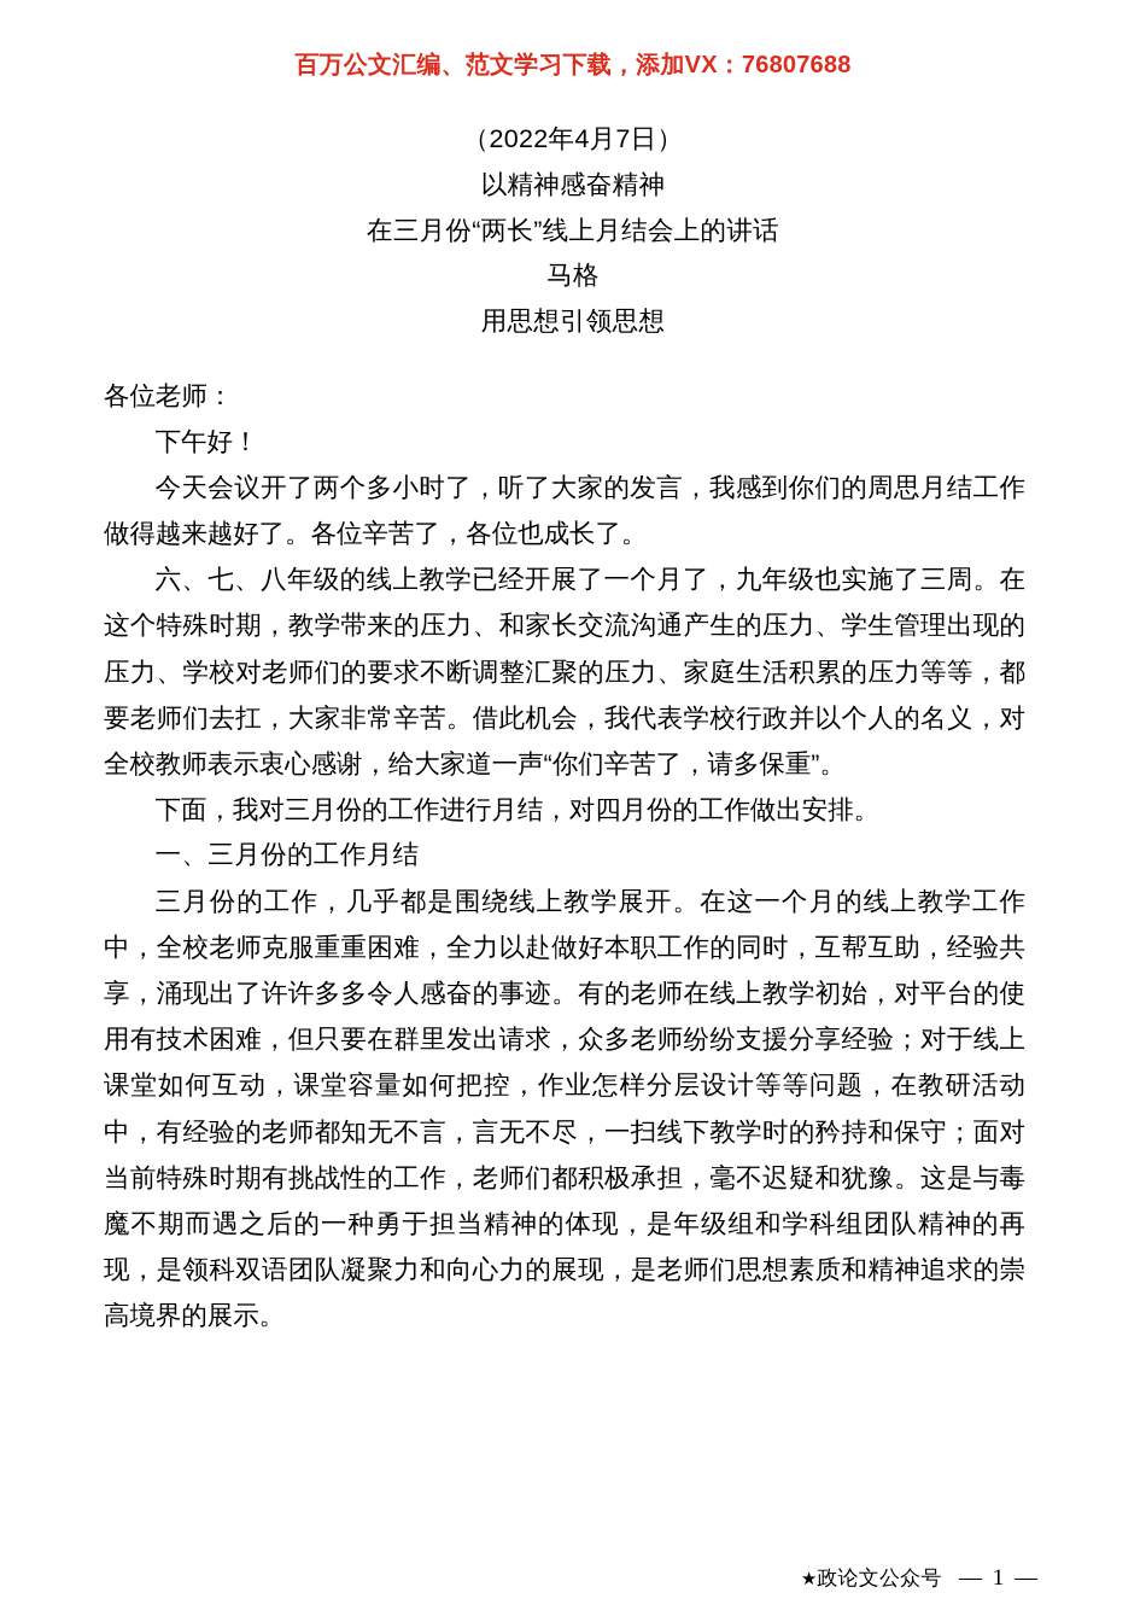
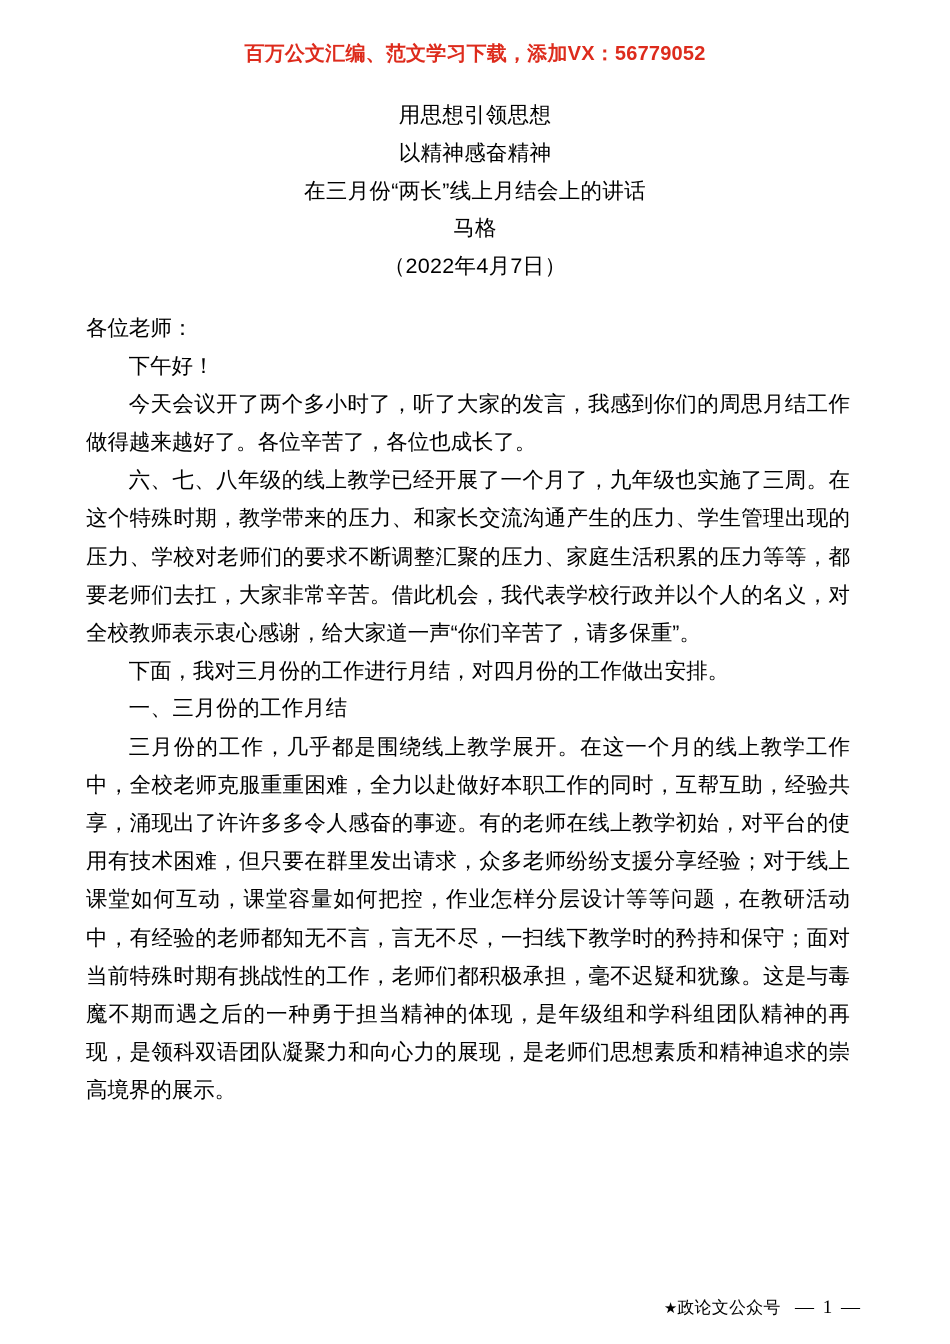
- 百万公文汇编、范文学习下载，添加VX：76807688
+ 百万公文汇编、范文学习下载，添加VX：56779052
- （2022年4月7日）
+ 用思想引领思想
  以精神感奋精神
  在三月份“两长”线上月结会上的讲话
  马格
- 用思想引领思想
+ （2022年4月7日）
  各位老师：
  下午好！
  今天会议开了两个多小时了，听了大家的发言，我感到你们的周思月结工作做得越来越好了。各位辛苦了，各位也成长了。
  六、七、八年级的线上教学已经开展了一个月了，九年级也实施了三周。在这个特殊时期，教学带来的压力、和家长交流沟通产生的压力、学生管理出现的压力、学校对老师们的要求不断调整汇聚的压力、家庭生活积累的压力等等，都要老师们去扛，大家非常辛苦。借此机会，我代表学校行政并以个人的名义，对全校教师表示衷心感谢，给大家道一声“你们辛苦了，请多保重”。
  下面，我对三月份的工作进行月结，对四月份的工作做出安排。
  一、三月份的工作月结
  三月份的工作，几乎都是围绕线上教学展开。在这一个月的线上教学工作中，全校老师克服重重困难，全力以赴做好本职工作的同时，互帮互助，经验共享，涌现出了许许多多令人感奋的事迹。有的老师在线上教学初始，对平台的使用有技术困难，但只要在群里发出请求，众多老师纷纷支援分享经验；对于线上课堂如何互动，课堂容量如何把控，作业怎样分层设计等等问题，在教研活动中，有经验的老师都知无不言，言无不尽，一扫线下教学时的矜持和保守；面对当前特殊时期有挑战性的工作，老师们都积极承担，毫不迟疑和犹豫。这是与毒魔不期而遇之后的一种勇于担当精神的体现，是年级组和学科组团队精神的再现，是领科双语团队凝聚力和向心力的展现，是老师们思想素质和精神追求的崇高境界的展示。
  ★政论文公众号 — 1 —
